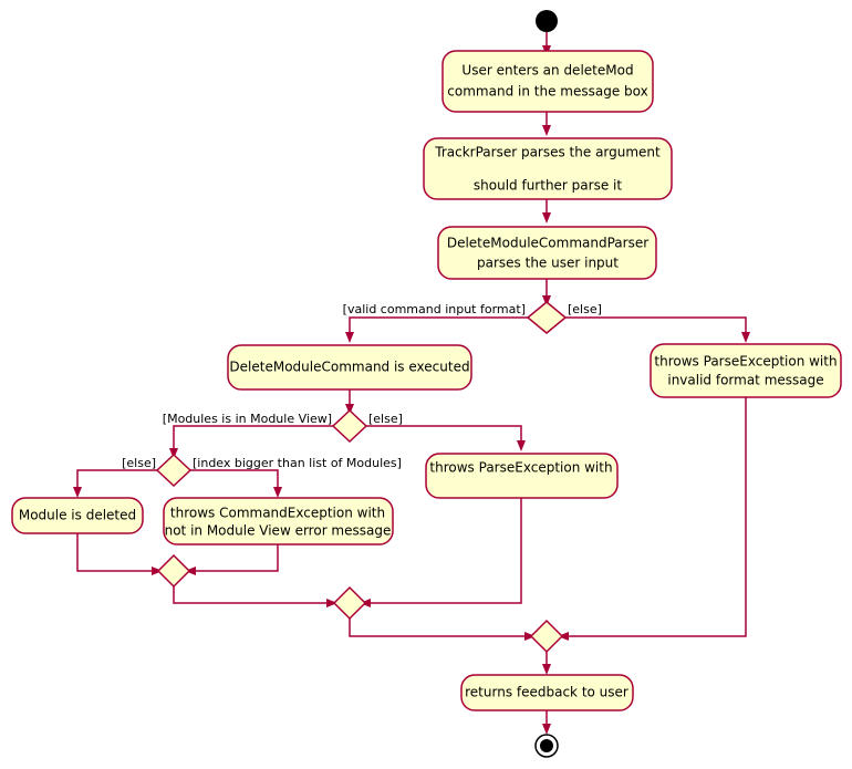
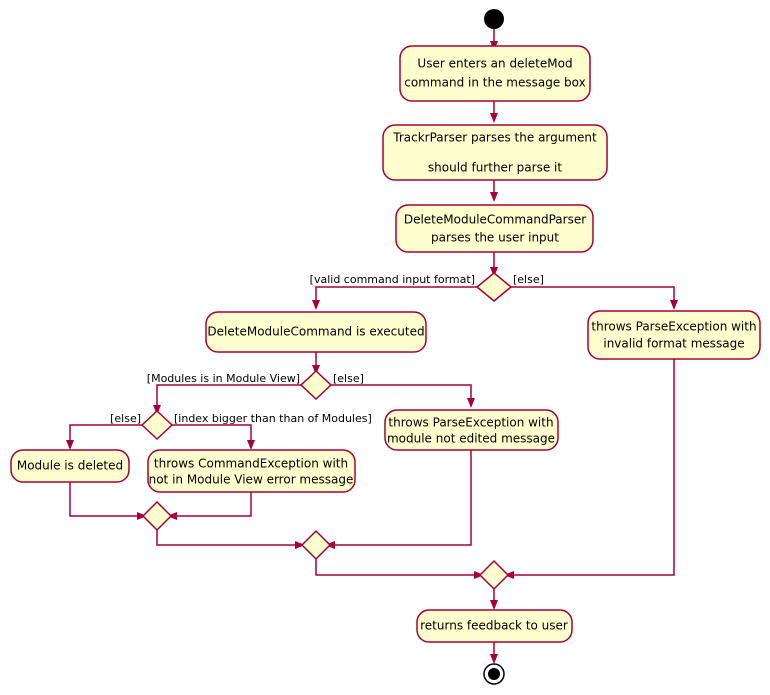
  User enters an deleteMod
  command in the message box
  TrackrParser parses the argument
  should further parse it
  DeleteModuleCommandParser
  parses the user input
  [valid command input format]
  [else]
  DeleteModuleCommand is executed
  throws ParseException with
  invalid format message
  [Modules is in Module View]
  [else]
  [else]
- [index bigger than list of Modules]
+ [index bigger than than of Modules]
  throws ParseException with
+ module not edited message
  Module is deleted
  throws CommandException with
  not in Module View error message
  returns feedback to user
